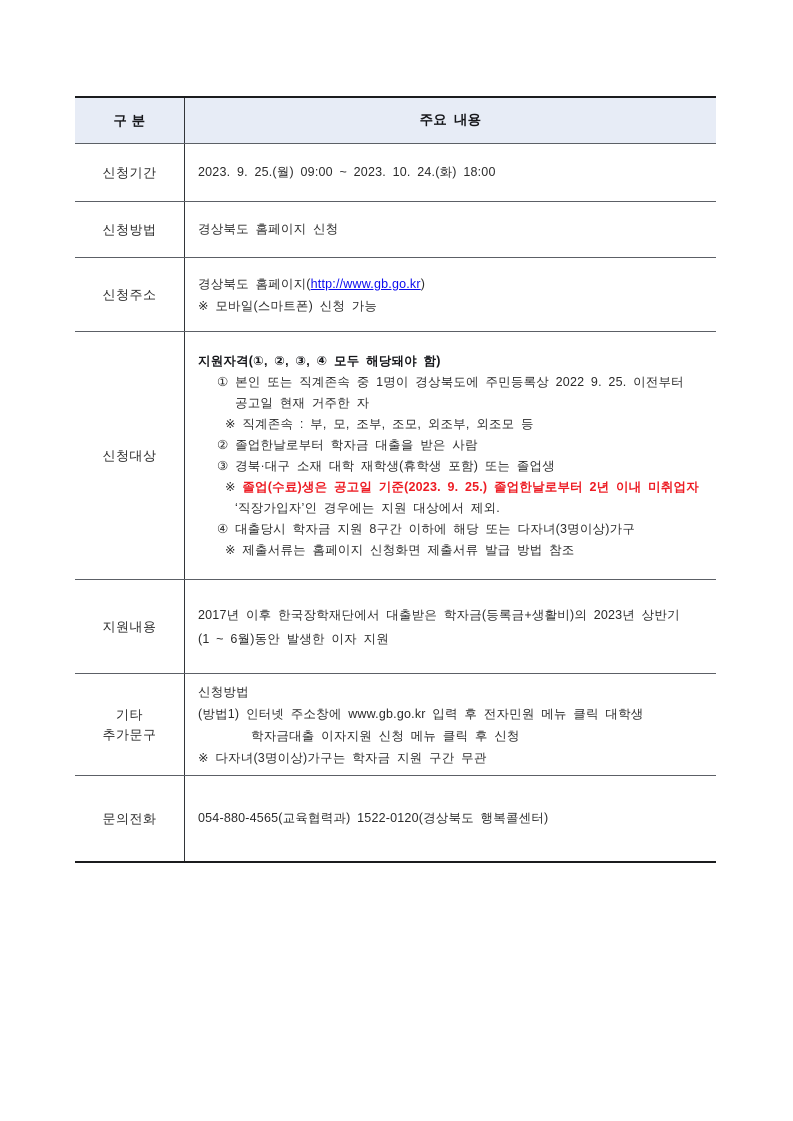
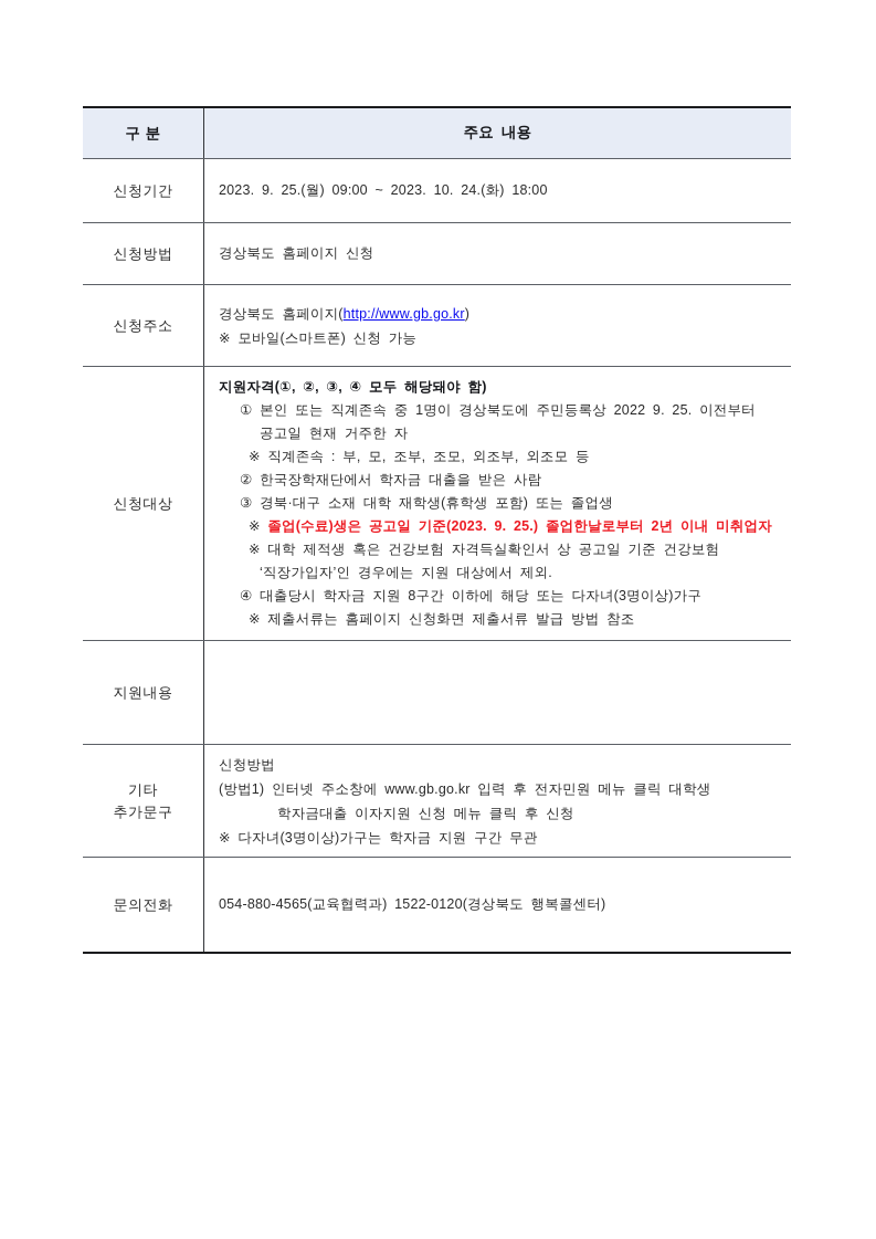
  구 분
  주요 내용
  신청기간
  2023. 9. 25.(월) 09:00 ~ 2023. 10. 24.(화) 18:00
  신청방법
  경상북도 홈페이지 신청
  신청주소
  경상북도 홈페이지(http://www.gb.go.kr)
  ※ 모바일(스마트폰) 신청 가능
  신청대상
  지원자격(①, ②, ③, ④ 모두 해당돼야 함)
  ① 본인 또는 직계존속 중 1명이 경상북도에 주민등록상 2022 9. 25. 이전부터
  공고일 현재 거주한 자
  ※ 직계존속 : 부, 모, 조부, 조모, 외조부, 외조모 등
- ② 졸업한날로부터 학자금 대출을 받은 사람
+ ② 한국장학재단에서 학자금 대출을 받은 사람
  ③ 경북·대구 소재 대학 재학생(휴학생 포함) 또는 졸업생
  ※ 졸업(수료)생은 공고일 기준(2023. 9. 25.) 졸업한날로부터 2년 이내 미취업자
+ ※ 대학 제적생 혹은 건강보험 자격득실확인서 상 공고일 기준 건강보험
  ‘직장가입자’인 경우에는 지원 대상에서 제외.
  ④ 대출당시 학자금 지원 8구간 이하에 해당 또는 다자녀(3명이상)가구
  ※ 제출서류는 홈페이지 신청화면 제출서류 발급 방법 참조
  지원내용
- 2017년 이후 한국장학재단에서 대출받은 학자금(등록금+생활비)의 2023년 상반기
- (1 ~ 6월)동안 발생한 이자 지원
  기타
  추가문구
  신청방법
  (방법1) 인터넷 주소창에 www.gb.go.kr 입력 후 전자민원 메뉴 클릭 대학생
  학자금대출 이자지원 신청 메뉴 클릭 후 신청
  ※ 다자녀(3명이상)가구는 학자금 지원 구간 무관
  문의전화
  054-880-4565(교육협력과) 1522-0120(경상북도 행복콜센터)
